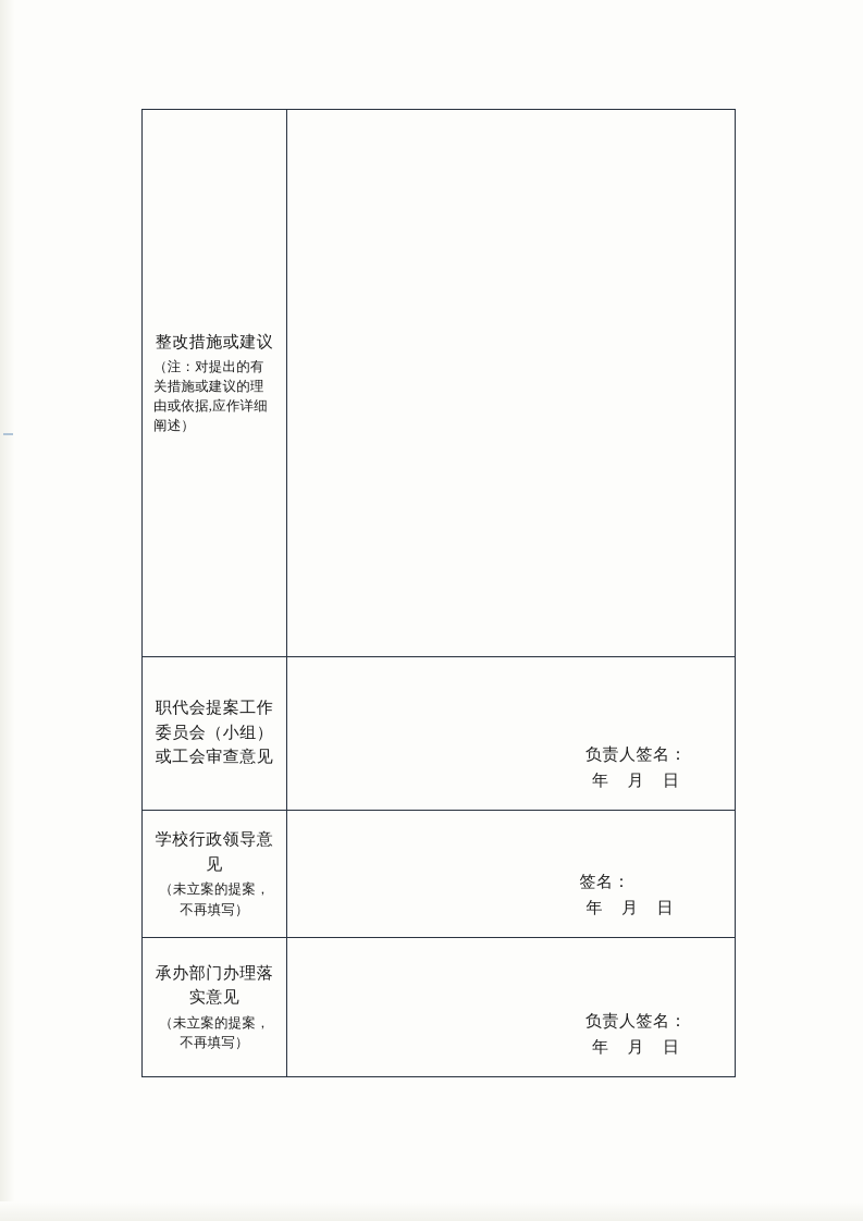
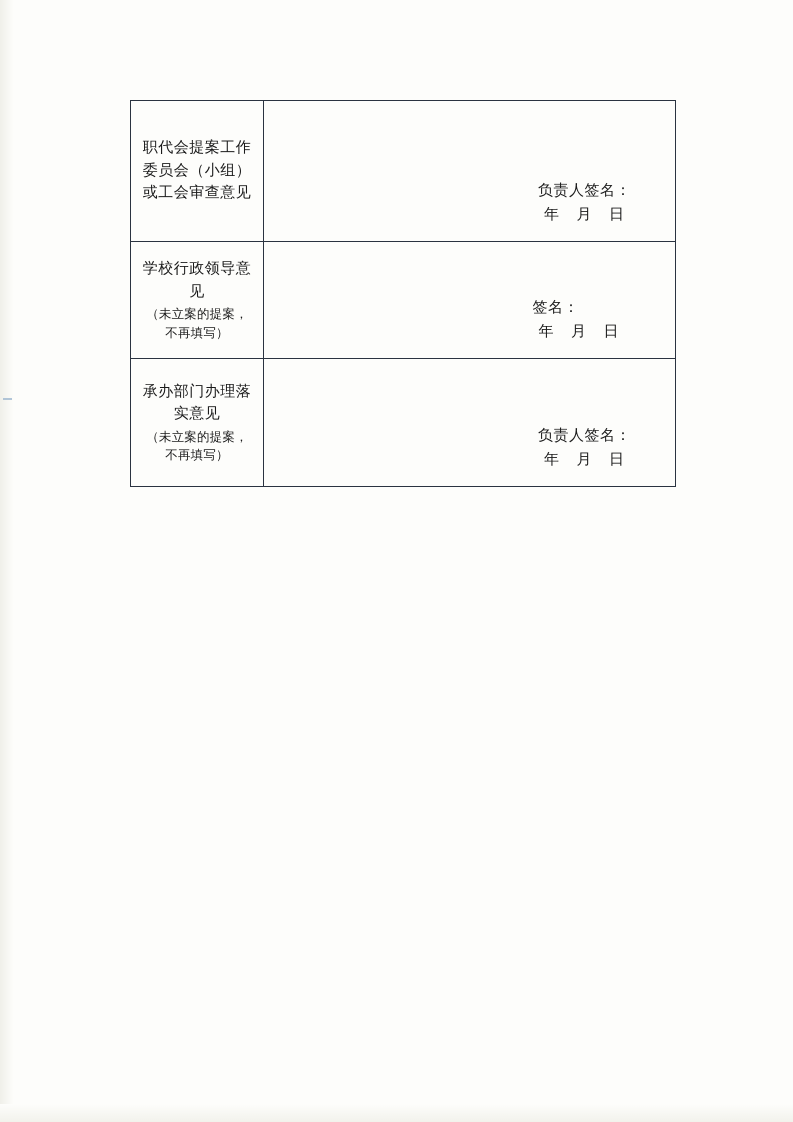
- 整改措施或建议 （注：对提出的有关措施或建议的理由或依据,应作详细阐述）
  职代会提案工作委员会（小组）或工会审查意见	负责人签名： 年 月 日
  学校行政领导意见 （未立案的提案，不再填写）	签名： 年 月 日
  承办部门办理落实意见 （未立案的提案，不再填写）	负责人签名： 年 月 日
